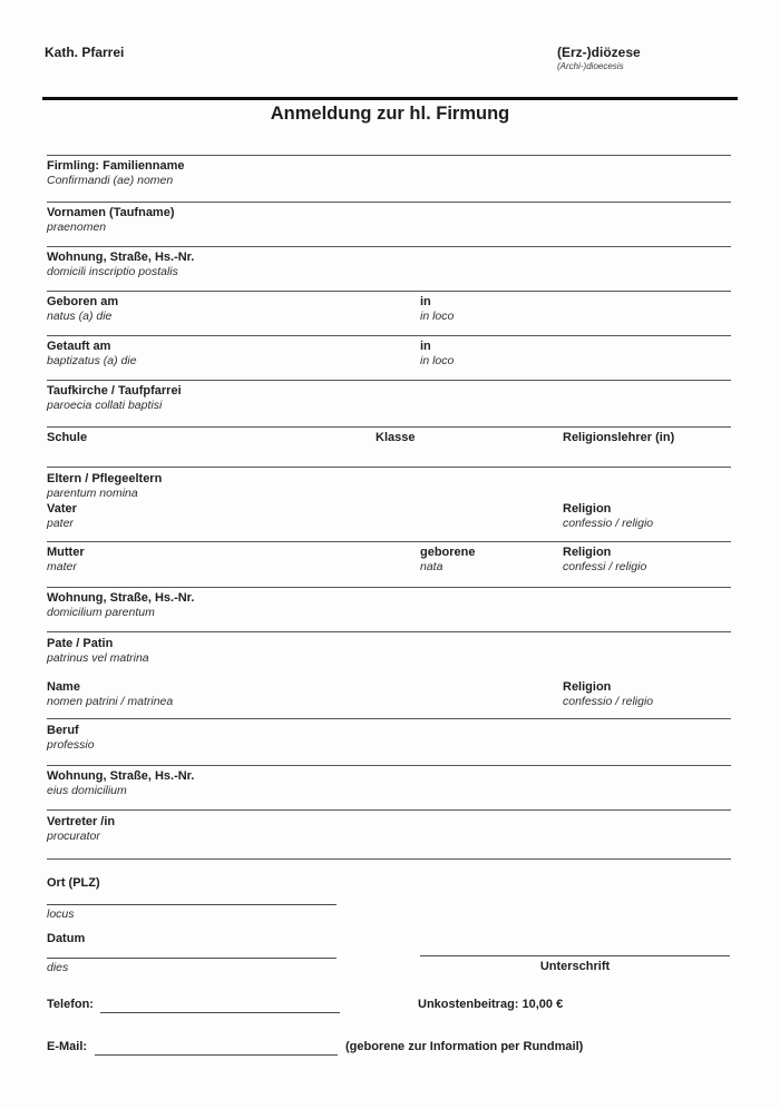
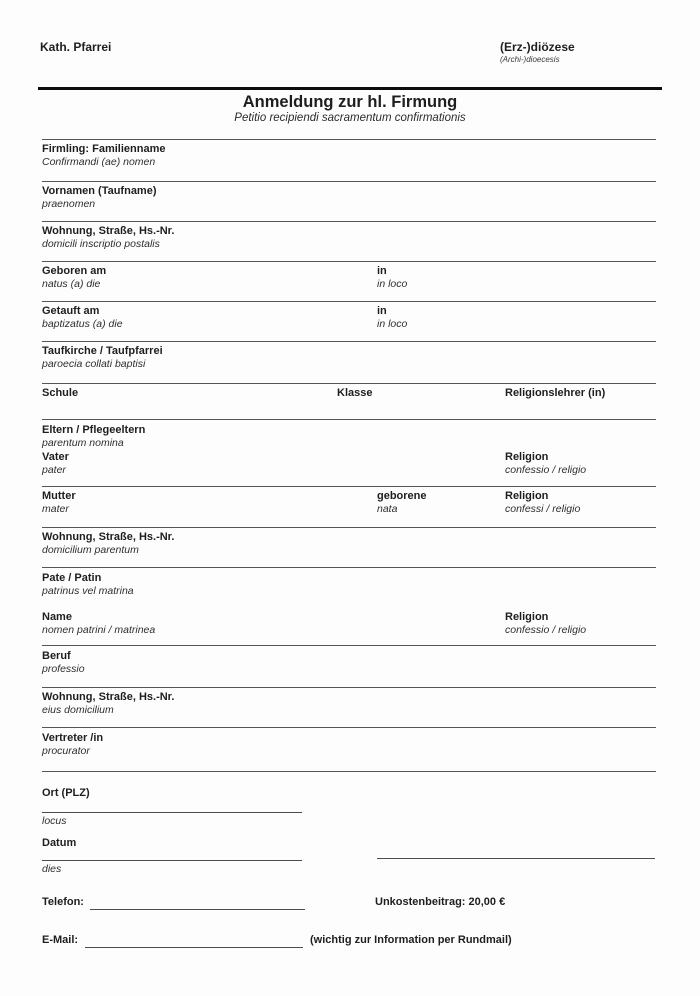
  Kath. Pfarrei
  (Erz-)diözese
  (Archi-)dioecesis
  Anmeldung zur hl. Firmung
+ Petitio recipiendi sacramentum confirmationis
  Firmling: Familienname
  Confirmandi (ae) nomen
  Vornamen (Taufname)
  praenomen
  Wohnung, Straße, Hs.-Nr.
  domicili inscriptio postalis
  Geboren am
  natus (a) die
  in
  in loco
  Getauft am
  baptizatus (a) die
  in
  in loco
  Taufkirche / Taufpfarrei
  paroecia collati baptisi
  Schule
  Klasse
  Religionslehrer (in)
  Eltern / Pflegeeltern
  parentum nomina
  Vater
  pater
  Religion
  confessio / religio
  Mutter
  mater
  geborene
  nata
  Religion
  confessi / religio
  Wohnung, Straße, Hs.-Nr.
  domicilium parentum
  Pate / Patin
  patrinus vel matrina
  Name
  nomen patrini / matrinea
  Religion
  confessio / religio
  Beruf
  professio
  Wohnung, Straße, Hs.-Nr.
  eius domicilium
  Vertreter /in
  procurator
  Ort (PLZ)
  locus
  Datum
  dies
- Unterschrift
  Telefon:
- Unkostenbeitrag: 10,00 €
+ Unkostenbeitrag: 20,00 €
  E-Mail:
- (geborene zur Information per Rundmail)
+ (wichtig zur Information per Rundmail)
